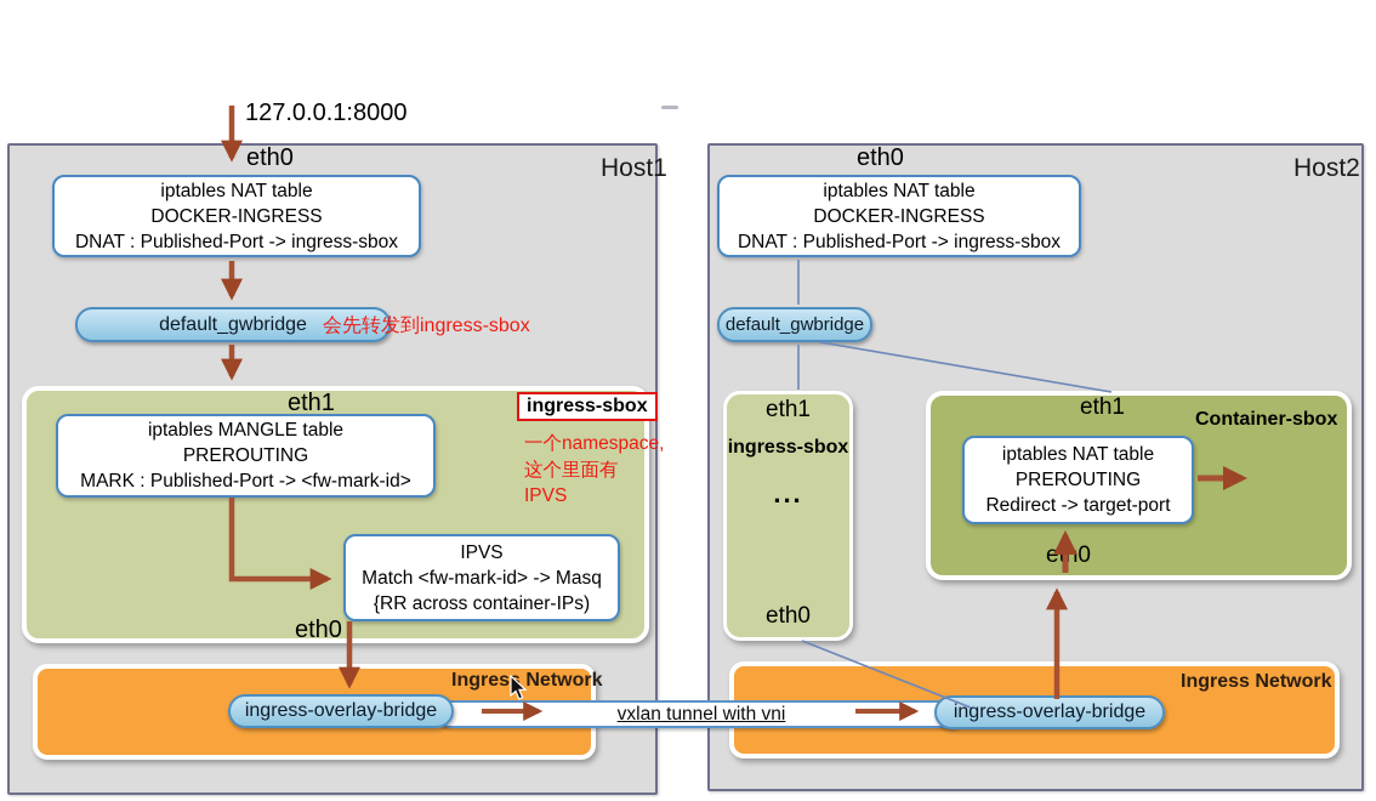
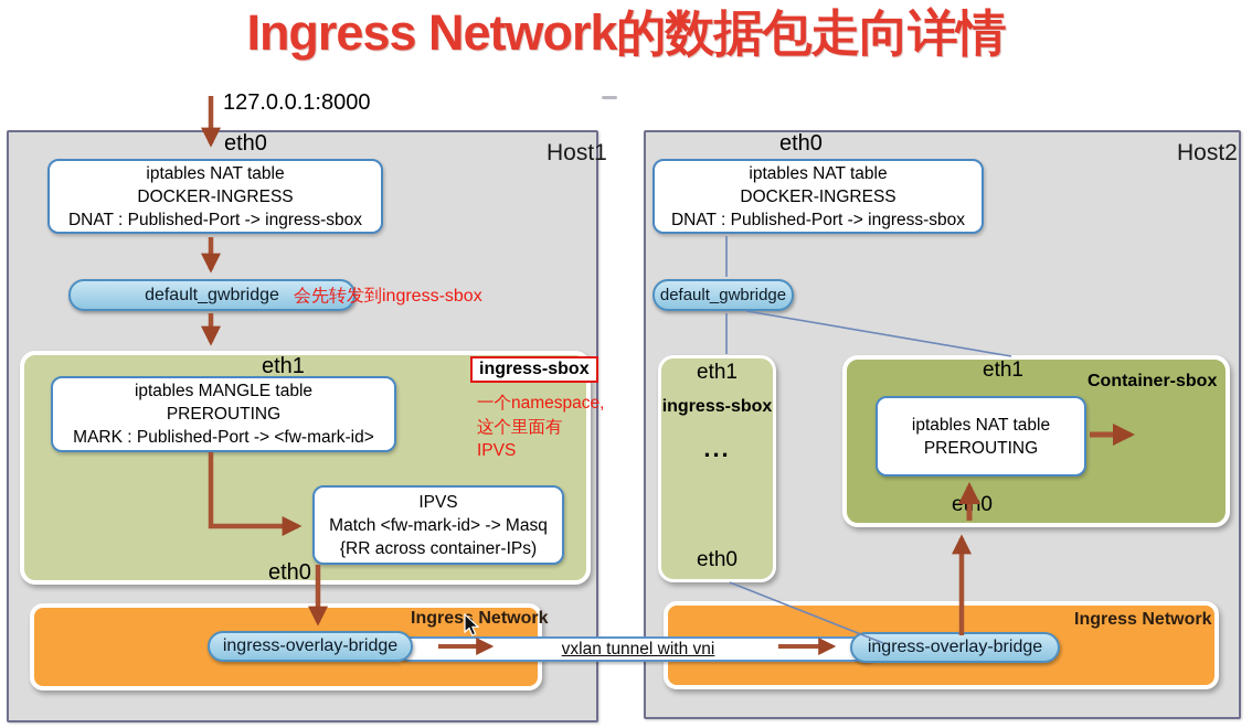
+ Ingress Network的数据包走向详情
  127.0.0.1:8000
  eth0
  Host1
  iptables NAT table
  DOCKER-INGRESS
  DNAT : Published-Port -> ingress-sbox
  default_gwbridge
  会先转发到ingress-sbox
  eth1
  ingress-sbox
  一个namespace,
  这个里面有
  IPVS
  iptables MANGLE table
  PREROUTING
  MARK : Published-Port -> <fw-mark-id>
  IPVS
  Match <fw-mark-id> -> Masq
  {RR across container-IPs)
  eth0
  Ingres Network
  ingress-overlay-bridge
  vxlan tunnel with vni
  eth0
  Host2
  iptables NAT table
  DOCKER-INGRESS
  DNAT : Published-Port -> ingress-sbox
  default_gwbridge
  eth1
  ingress-sbox
  ...
  eth0
  eth1
  Container-sbox
  iptables NAT table
  PREROUTING
- Redirect -> target-port
  eth0
  Ingress Network
  ingress-overlay-bridge
